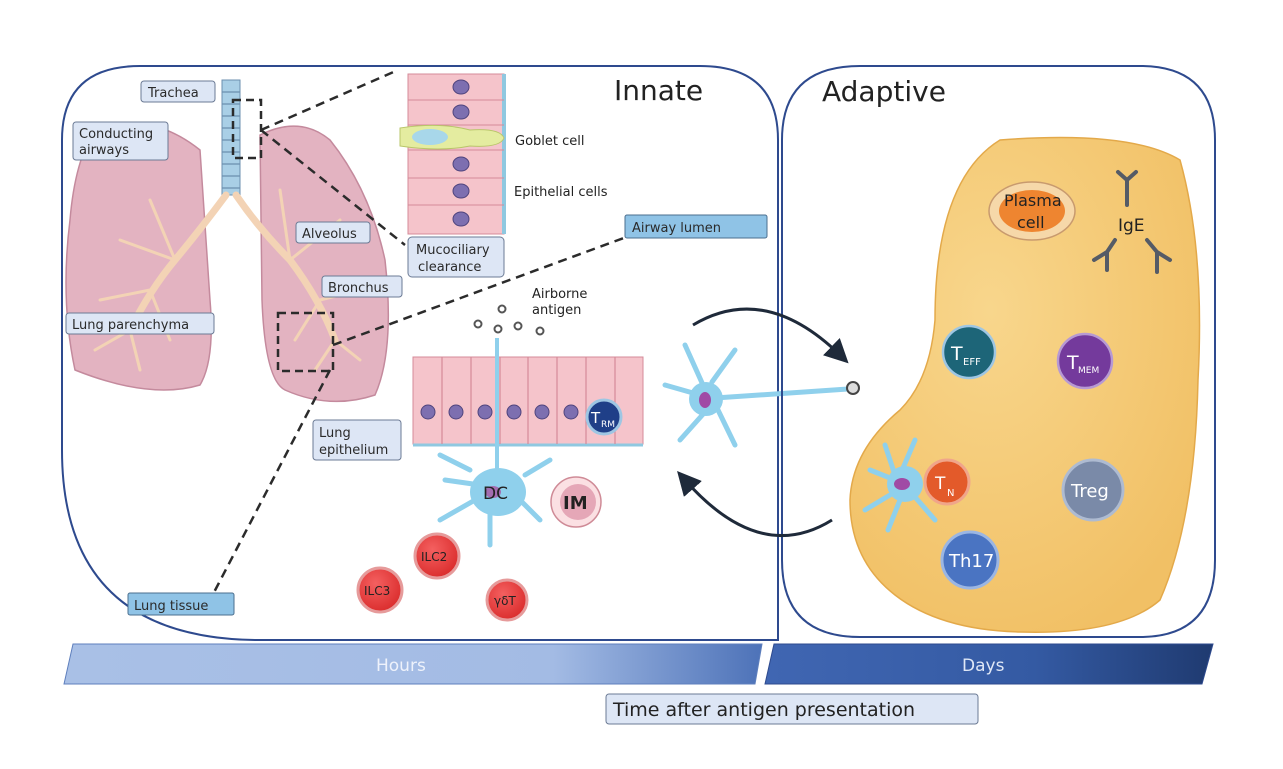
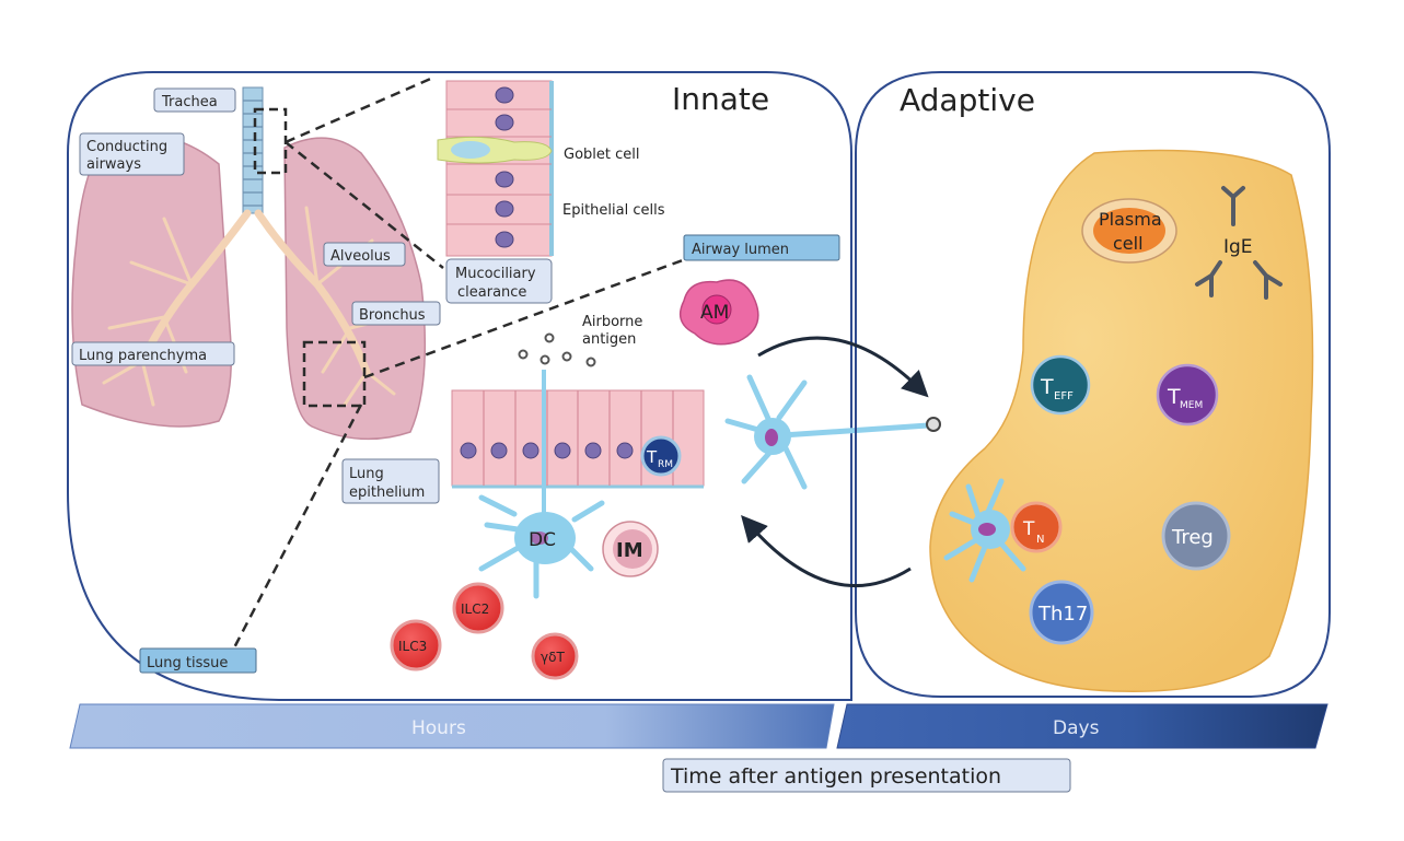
  Innate
  Trachea
  Conducting
  airways
  Alveolus
  Bronchus
  Lung parenchyma
  Lung
  epithelium
  Lung tissue
  Airway lumen
  Mucociliary
  clearance
  Goblet cell
  Epithelial cells
  Airborne
  antigen
  T
  RM
  DC
  IM
+ AM
  ILC2
  ILC3
  γδT
  Adaptive
  Plasma
  cell
  IgE
  T
  EFF
  T
  MEM
  T
  N
  Treg
  Th17
  Hours
  Days
  Time after antigen presentation
